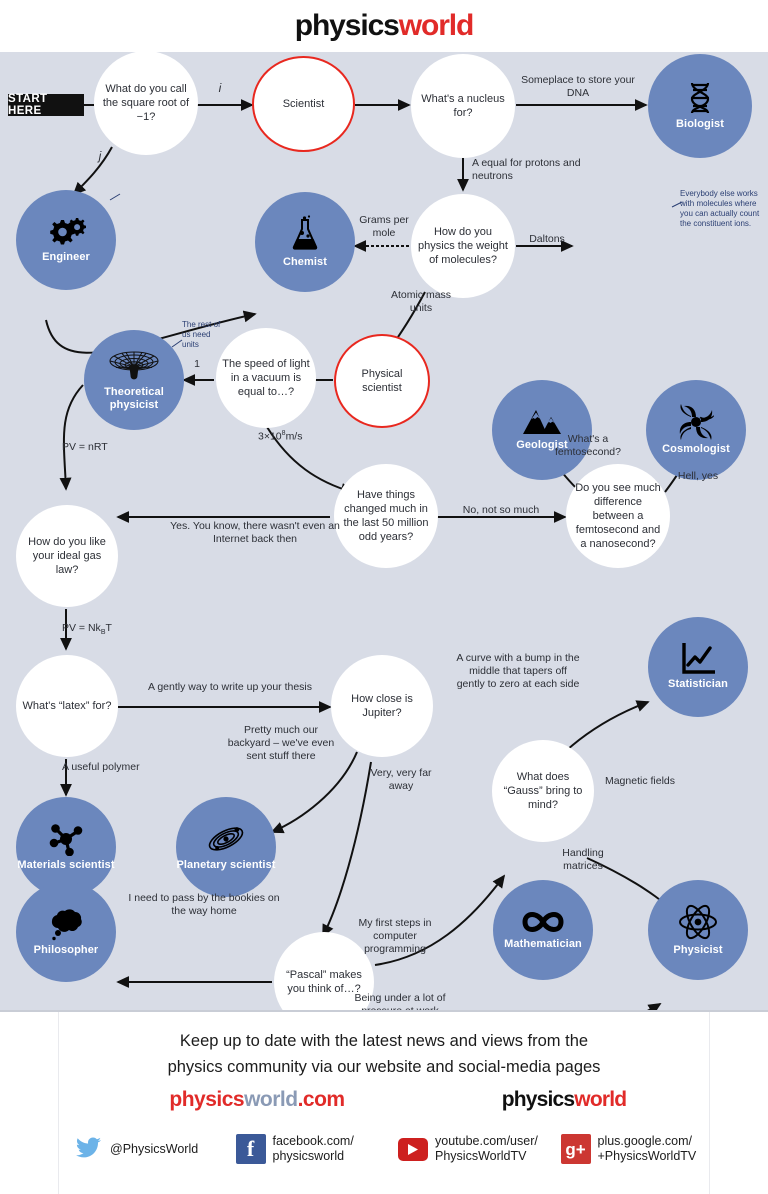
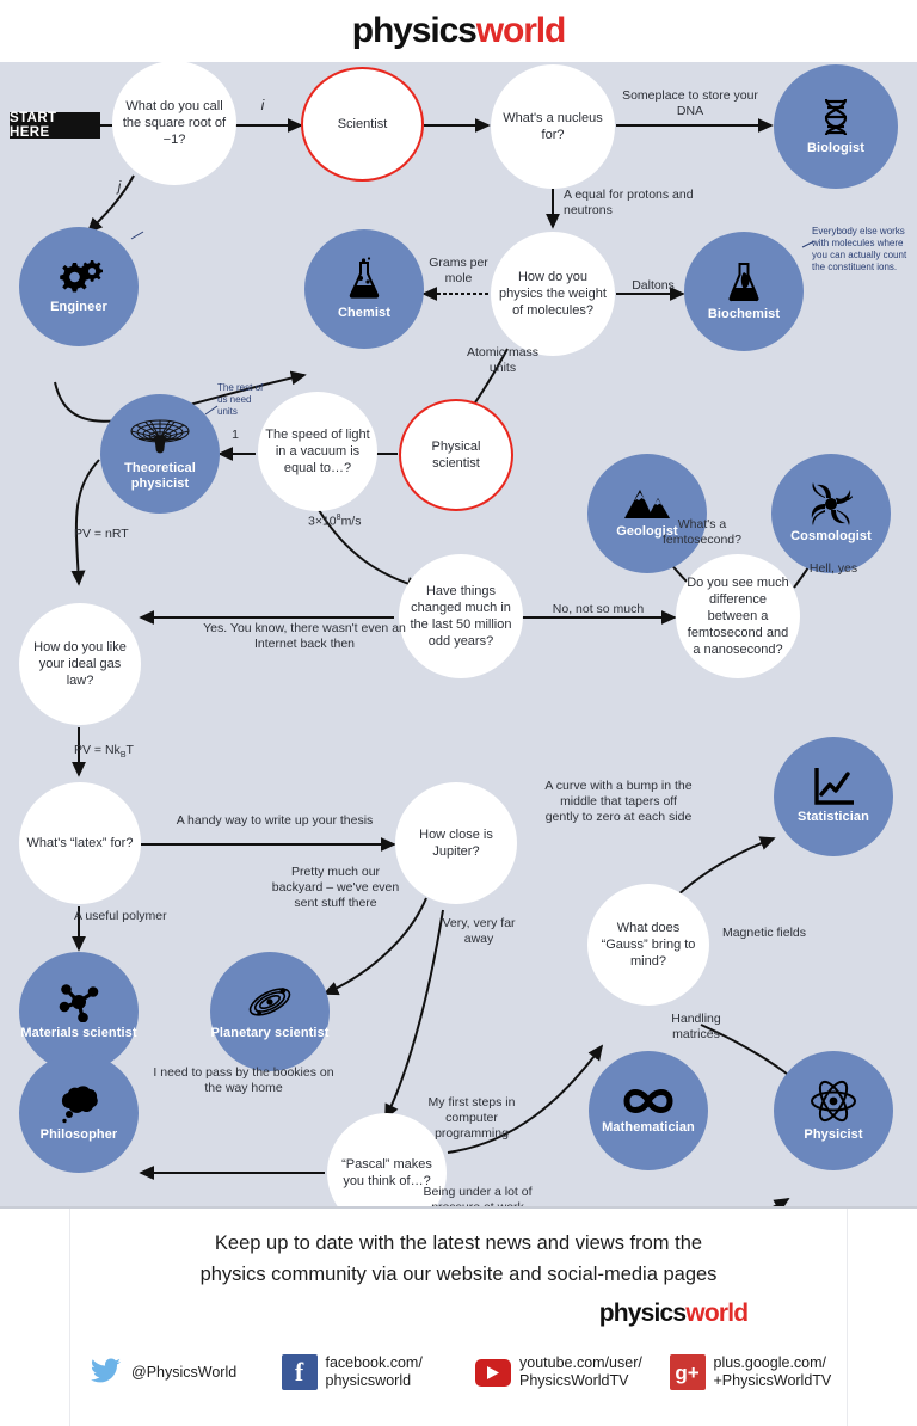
  physicsworld
  START HERE
  What do you call the square root of −1?
  Scientist
  What's a nucleus for?
  Biologist
  Engineer
  Chemist
  How do you physics the weight of molecules?
+ Biochemist
  Theoretical physicist
  The speed of light in a vacuum is equal to…?
  Physical scientist
  Geologist
  Cosmologist
  How do you like your ideal gas law?
  Have things changed much in the last 50 million odd years?
  Do you see much difference between a femtosecond and a nanosecond?
  What's “latex” for?
  How close is Jupiter?
  Statistician
  Materials scientist
  Planetary scientist
  What does “Gauss” bring to mind?
  Philosopher
  “Pascal” makes you think of…?
  Mathematician
  Physicist
  i
  j
  Someplace to store your DNA
  A equal for protons and neutrons
  Grams per mole
  Daltons
  Atomic mass units
  1
  3×10 m/s
  PV = nRT
  PV = Nk T
  Yes. You know, there wasn't even an Internet back then
  No, not so much
  What's a femtosecond?
  Hell, yes
- A gently way to write up your thesis
+ A handy way to write up your thesis
  A useful polymer
  Pretty much our backyard – we've even sent stuff there
  Very, very far away
  A curve with a bump in the middle that tapers off gently to zero at each side
  Magnetic fields
  Handling matrices
  I need to pass by the bookies on the way home
  My first steps in computer programming
  Everybody else works with molecules where you can actually count the constituent ions.
  The rest of us need units
  Keep up to date with the latest news and views from the
  physics community via our website and social-media pages
- physicsworld.com
  physicsworld
  @PhysicsWorld
  f
  facebook.com/
  physicsworld
  youtube.com/user/
  PhysicsWorldTV
  g+
  plus.google.com/
  +PhysicsWorldTV
